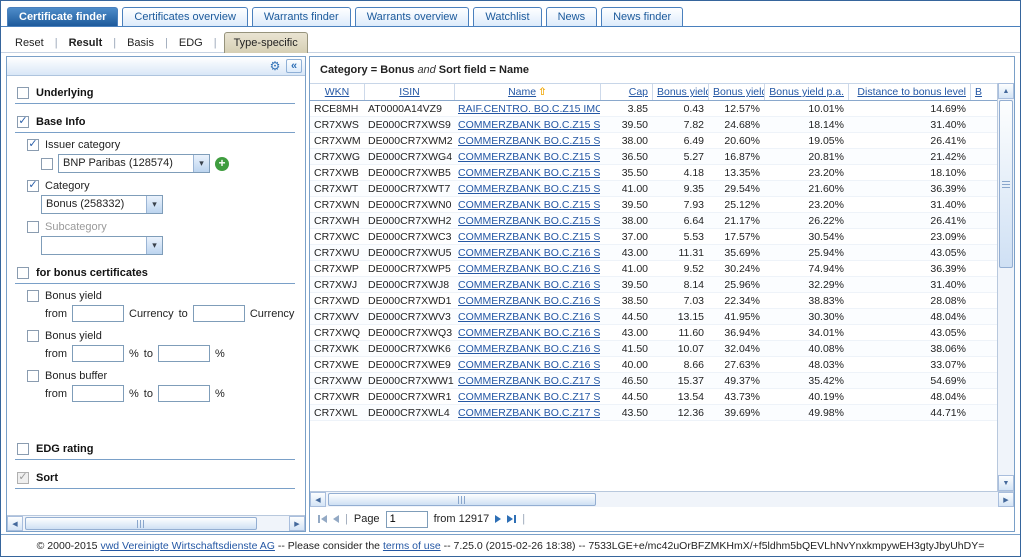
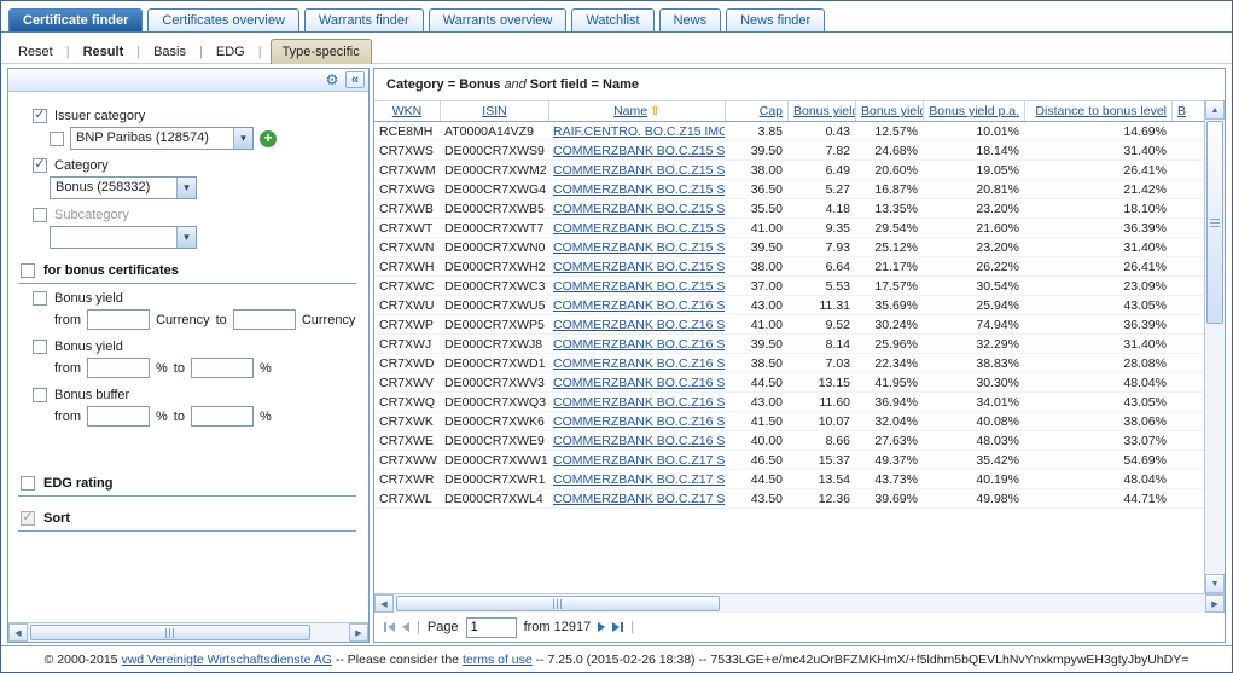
  Certificate finder
  Certificates overview
  Warrants finder
  Warrants overview
  Watchlist
  News
  News finder
  Reset
  |
  Result
  |
  Basis
  |
  EDG
  |
  Type-specific
- Underlying
- Base Info
  Issuer category
  BNP Paribas (128574)
  Category
  Bonus (258332)
  Subcategory
  for bonus certificates
  Bonus yield
  from
  Currency
  to
  Currency
  Bonus yield
  from
  %
  to
  %
  Bonus buffer
  from
  %
  to
  %
  EDG rating
  Sort
  Category = Bonus and Sort field = Name
  WKN
  ISIN
  Name ⇧
  Cap
  Bonus yiel
  Bonus yiel
  Bonus yield p.a.
  Distance to bonus level
  B
  RCE8MH
  AT0000A14VZ9
  RAIF.CENTRO. BO.C.Z15 IMO
  3.85
  0.43
  12.57%
  10.01%
  14.69%
  CR7XWS
  DE000CR7XWS9
  COMMERZBANK BO.C.Z15 S
  39.50
  7.82
  24.68%
  18.14%
  31.40%
  CR7XWM
  DE000CR7XWM2
  COMMERZBANK BO.C.Z15 S
  38.00
  6.49
  20.60%
  19.05%
  26.41%
  CR7XWG
  DE000CR7XWG4
  COMMERZBANK BO.C.Z15 S
  36.50
  5.27
  16.87%
  20.81%
  21.42%
  CR7XWB
  DE000CR7XWB5
  COMMERZBANK BO.C.Z15 S
  35.50
  4.18
  13.35%
  23.20%
  18.10%
  CR7XWT
  DE000CR7XWT7
  COMMERZBANK BO.C.Z15 S
  41.00
  9.35
  29.54%
  21.60%
  36.39%
  CR7XWN
  DE000CR7XWN0
  COMMERZBANK BO.C.Z15 S
  39.50
  7.93
  25.12%
  23.20%
  31.40%
  CR7XWH
  DE000CR7XWH2
  COMMERZBANK BO.C.Z15 S
  38.00
  6.64
  21.17%
  26.22%
  26.41%
  CR7XWC
  DE000CR7XWC3
  COMMERZBANK BO.C.Z15 S
  37.00
  5.53
  17.57%
  30.54%
  23.09%
  CR7XWU
  DE000CR7XWU5
  COMMERZBANK BO.C.Z16 S
  43.00
  11.31
  35.69%
  25.94%
  43.05%
  CR7XWP
  DE000CR7XWP5
  COMMERZBANK BO.C.Z16 S
  41.00
  9.52
  30.24%
  74.94%
  36.39%
  CR7XWJ
  DE000CR7XWJ8
  COMMERZBANK BO.C.Z16 S
  39.50
  8.14
  25.96%
  32.29%
  31.40%
  CR7XWD
  DE000CR7XWD1
  COMMERZBANK BO.C.Z16 S
  38.50
  7.03
  22.34%
  38.83%
  28.08%
  CR7XWV
  DE000CR7XWV3
  COMMERZBANK BO.C.Z16 S
  44.50
  13.15
  41.95%
  30.30%
  48.04%
  CR7XWQ
  DE000CR7XWQ3
  COMMERZBANK BO.C.Z16 S
  43.00
  11.60
  36.94%
  34.01%
  43.05%
  CR7XWK
  DE000CR7XWK6
  COMMERZBANK BO.C.Z16 S
  41.50
  10.07
  32.04%
  40.08%
  38.06%
  CR7XWE
  DE000CR7XWE9
  COMMERZBANK BO.C.Z16 S
  40.00
  8.66
  27.63%
  48.03%
  33.07%
  CR7XWW
  DE000CR7XWW1
  COMMERZBANK BO.C.Z17 S
  46.50
  15.37
  49.37%
  35.42%
  54.69%
  CR7XWR
  DE000CR7XWR1
  COMMERZBANK BO.C.Z17 S
  44.50
  13.54
  43.73%
  40.19%
  48.04%
  CR7XWL
  DE000CR7XWL4
  COMMERZBANK BO.C.Z17 S
  43.50
  12.36
  39.69%
  49.98%
  44.71%
  |
  Page
  1
  from 12917
  |
  © 2000-2015 vwd Vereinigte Wirtschaftsdienste AG -- Please consider the terms of use -- 7.25.0 (2015-02-26 18:38) -- 7533LGE+e/mc42uOrBFZMKHmX/+f5ldhm5bQEVLhNvYnxkmpywEH3gtyJbyUhDY=
